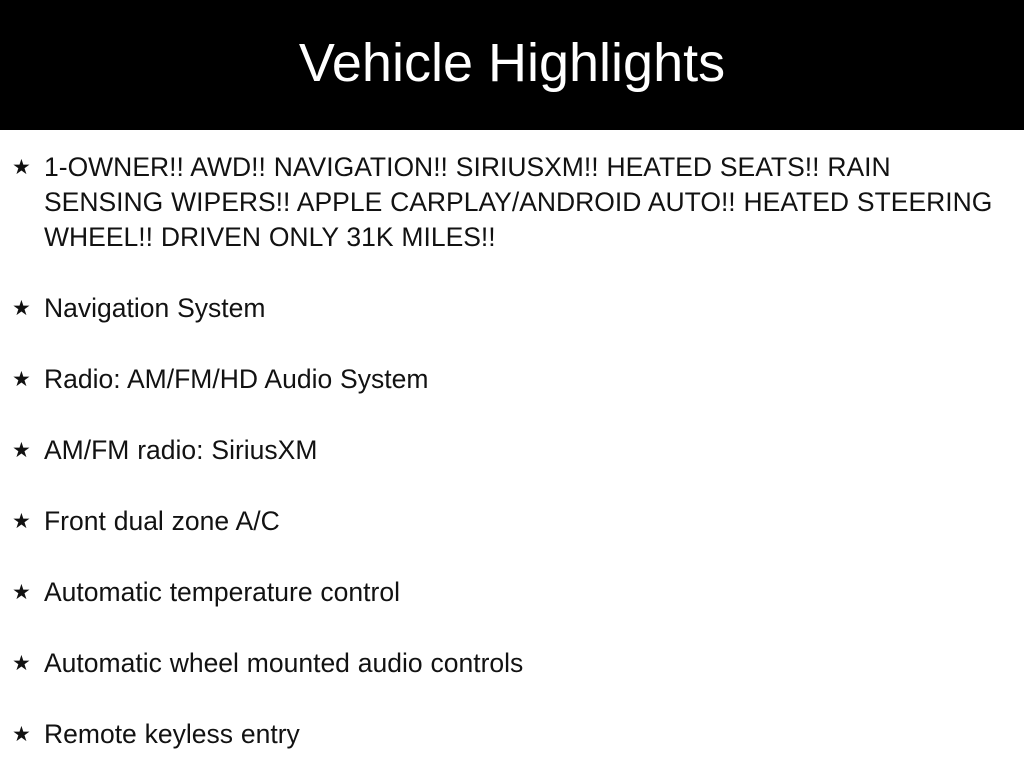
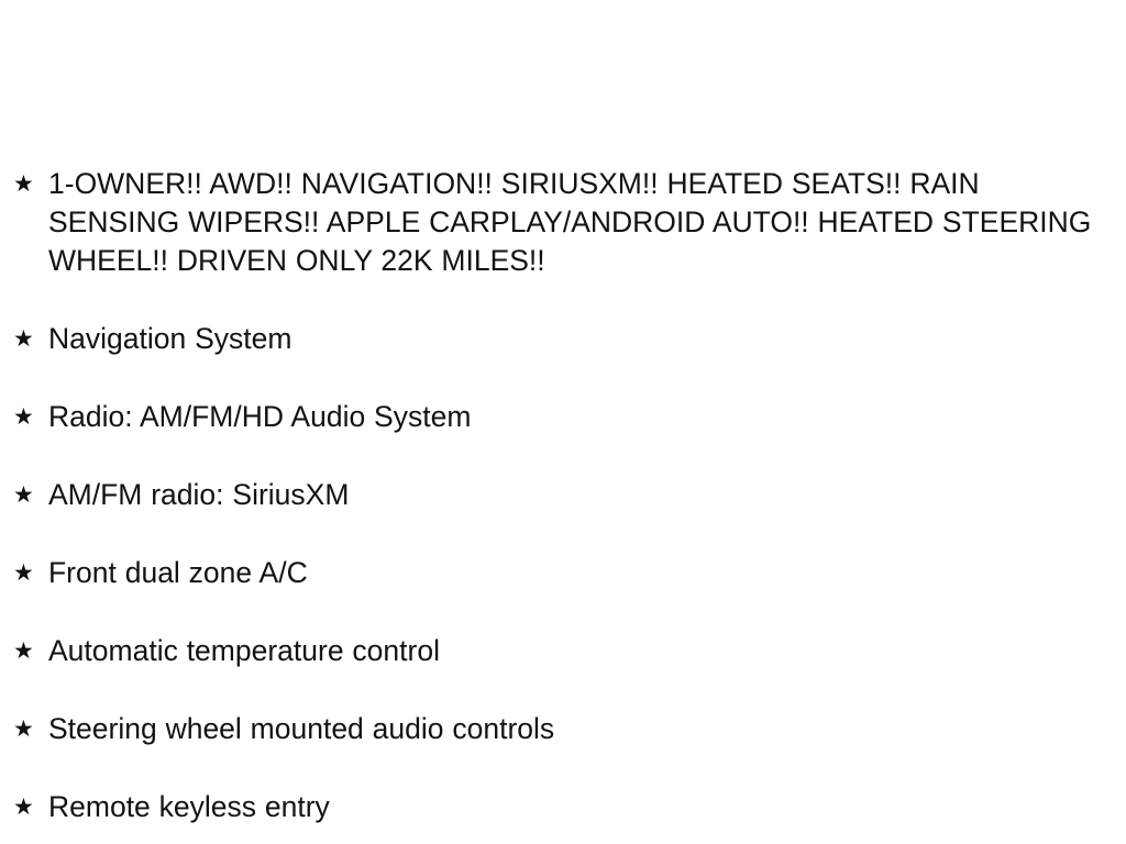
- Vehicle Highlights
  ★
- 1-OWNER!! AWD!! NAVIGATION!! SIRIUSXM!! HEATED SEATS!! RAIN SENSING WIPERS!! APPLE CARPLAY/ANDROID AUTO!! HEATED STEERING WHEEL!! DRIVEN ONLY 31K MILES!!
+ 1-OWNER!! AWD!! NAVIGATION!! SIRIUSXM!! HEATED SEATS!! RAIN SENSING WIPERS!! APPLE CARPLAY/ANDROID AUTO!! HEATED STEERING WHEEL!! DRIVEN ONLY 22K MILES!!
  ★
  Navigation System
  ★
  Radio: AM/FM/HD Audio System
  ★
  AM/FM radio: SiriusXM
  ★
  Front dual zone A/C
  ★
  Automatic temperature control
  ★
- Automatic wheel mounted audio controls
+ Steering wheel mounted audio controls
  ★
  Remote keyless entry
